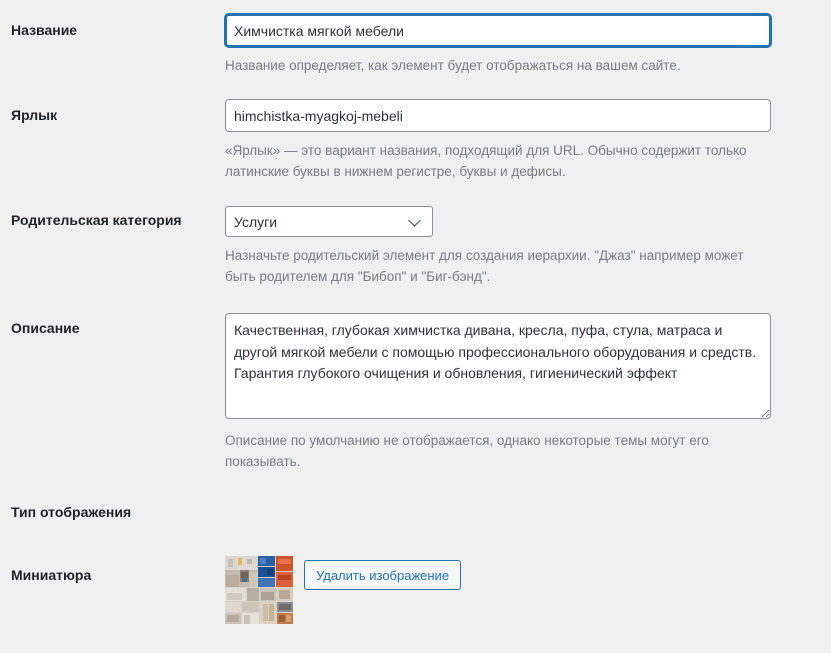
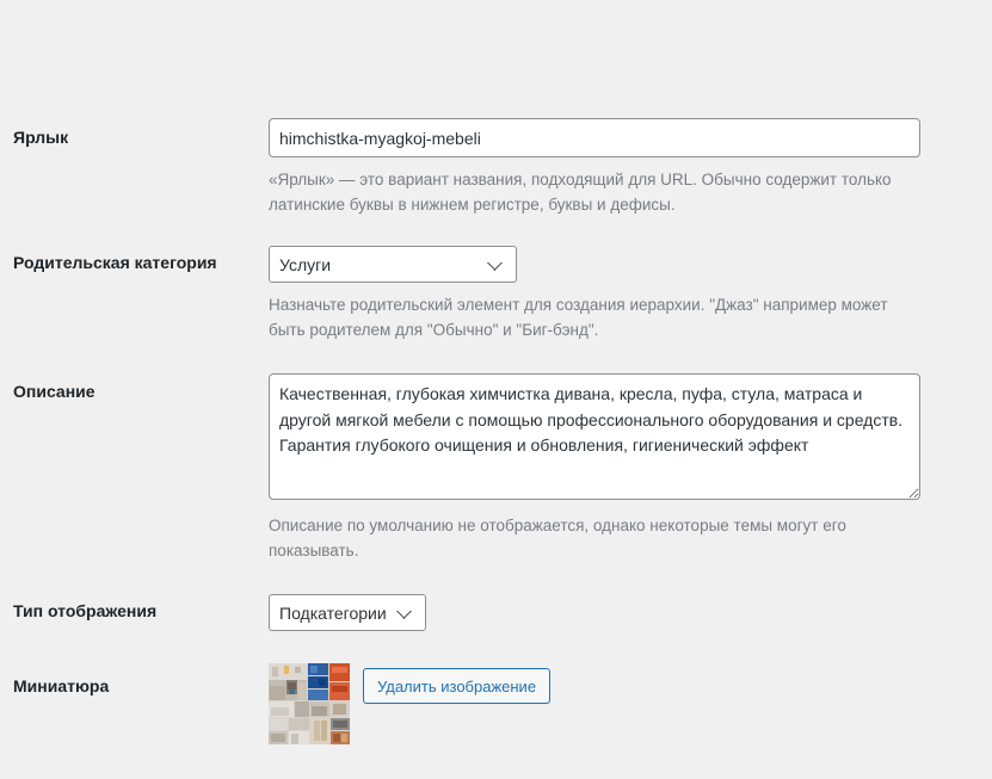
- Название
- Химчистка мягкой мебели
- Название определяет, как элемент будет отображаться на вашем сайте.
  Ярлык
  himchistka-myagkoj-mebeli
  «Ярлык» — это вариант названия, подходящий для URL. Обычно содержит только латинские буквы в нижнем регистре, буквы и дефисы.
  Родительская категория
  Услуги
- Назначьте родительский элемент для создания иерархии. "Джаз" например может быть родителем для "Бибоп" и "Биг-бэнд".
+ Назначьте родительский элемент для создания иерархии. "Джаз" например может быть родителем для "Обычно" и "Биг-бэнд".
  Описание
  Описание по умолчанию не отображается, однако некоторые темы могут его показывать.
  Тип отображения
+ Подкатегории
  Миниатюра
  Удалить изображение
